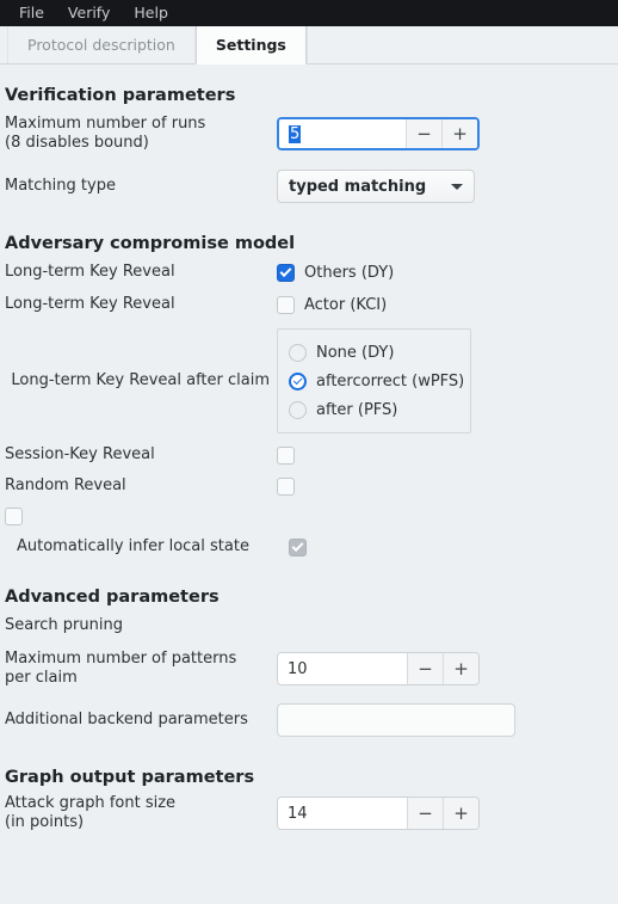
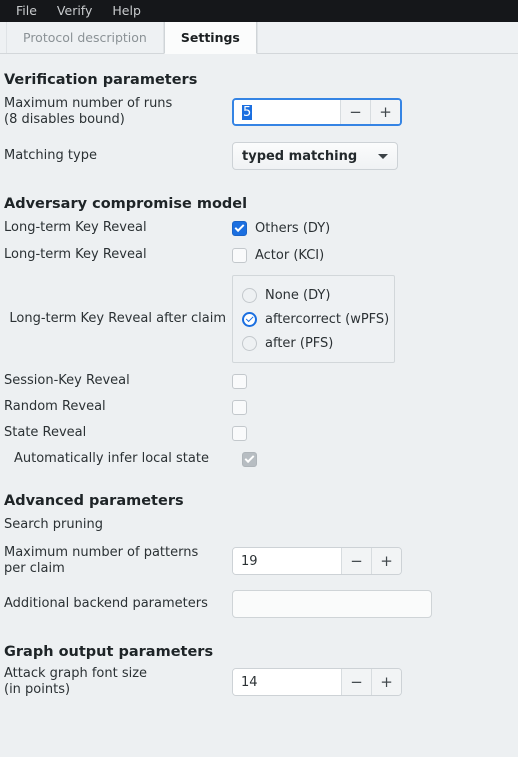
  File
  Verify
  Help
  Protocol description
  Settings
  Verification parameters
  Maximum number of runs
  (8 disables bound)
  5
  −
  +
  Matching type
  typed matching
  Adversary compromise model
  Long-term Key Reveal
  Others (DY)
  Long-term Key Reveal
  Actor (KCI)
  Long-term Key Reveal after claim
  None (DY)
  aftercorrect (wPFS)
  after (PFS)
  Session-Key Reveal
  Random Reveal
+ State Reveal
  Automatically infer local state
  Advanced parameters
  Search pruning
  Maximum number of patterns
  per claim
- 10
+ 19
  −
  +
  Additional backend parameters
  Graph output parameters
  Attack graph font size
  (in points)
  14
  −
  +
